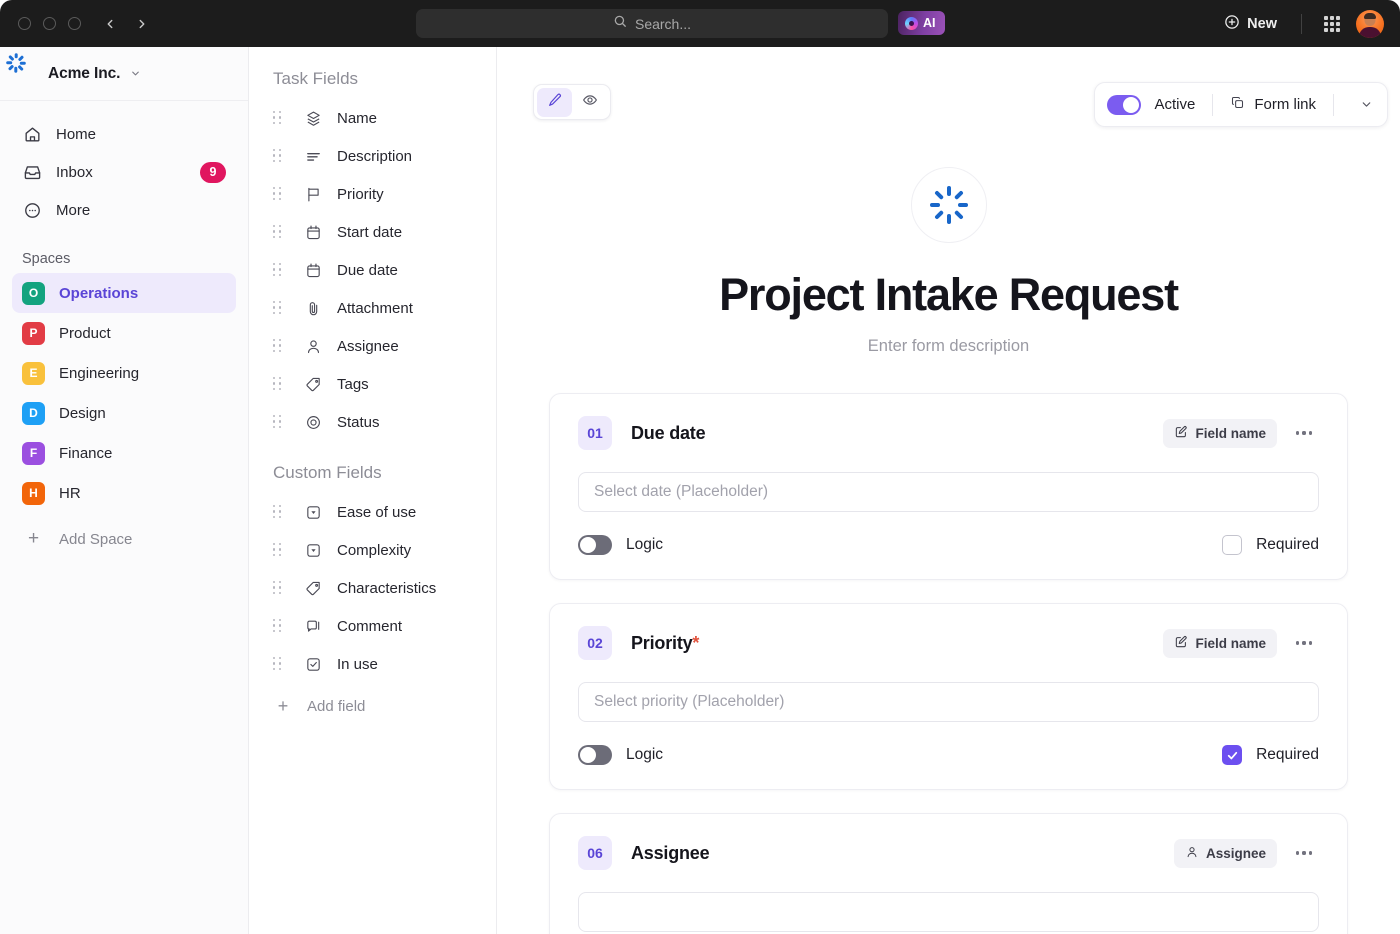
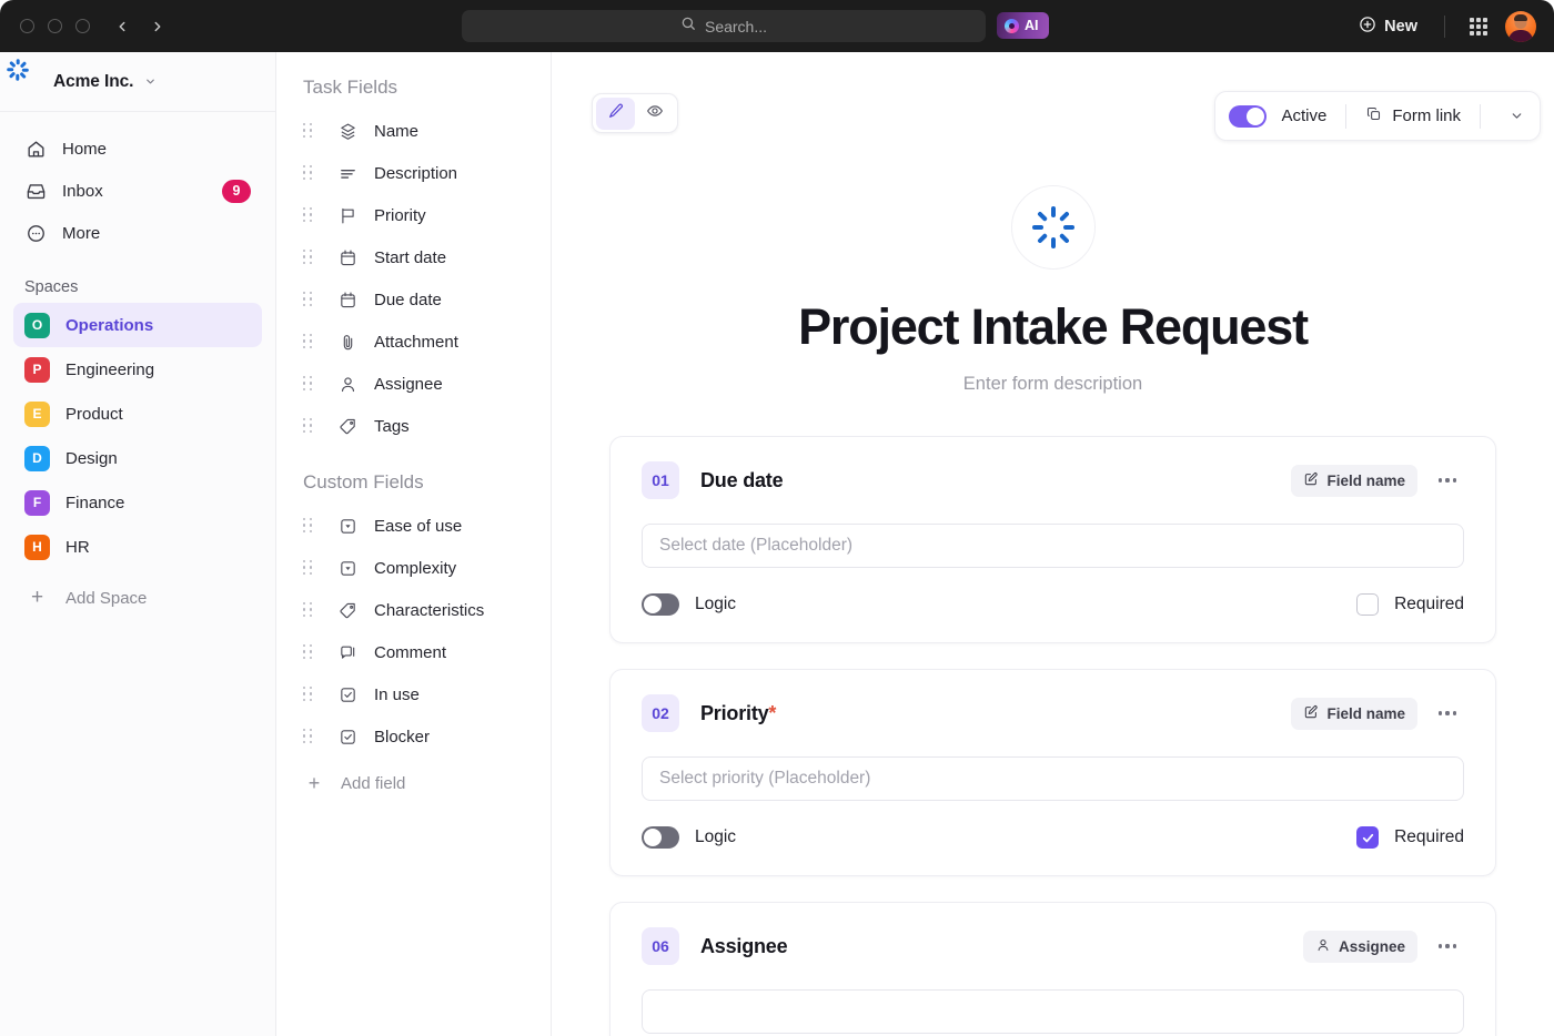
  Search...
  AI
  New
  Acme Inc.
  Home
  Inbox
  9
  More
  Spaces
  O
  Operations
  P
- Product
+ Engineering
  E
- Engineering
+ Product
  D
  Design
  F
  Finance
  H
  HR
  +
  Add Space
  Task Fields
  Name
  Description
  Priority
  Start date
  Due date
  Attachment
  Assignee
  Tags
- Status
  Custom Fields
  Ease of use
  Complexity
  Characteristics
  Comment
  In use
+ Blocker
  +
  Add field
  Active
  Form link
  Project Intake Request
  Enter form description
  01
  Due date
  Field name
  Select date (Placeholder)
  Logic
  Required
  02
  Priority*
  Field name
  Select priority (Placeholder)
  Logic
  Required
  06
  Assignee
  Assignee
